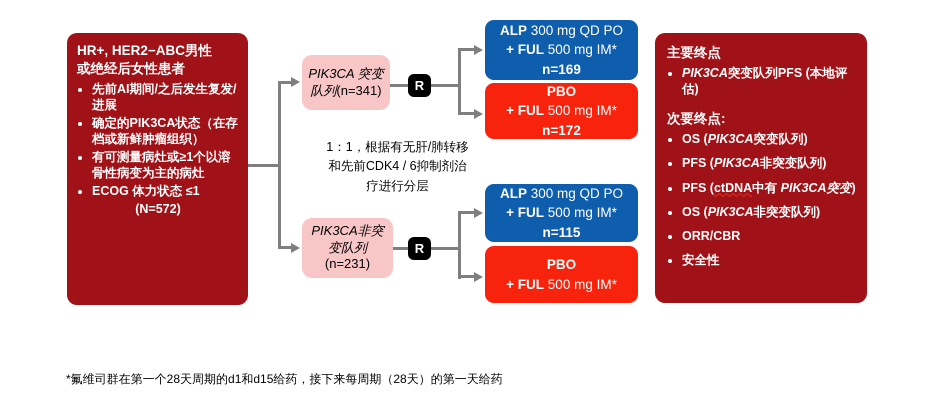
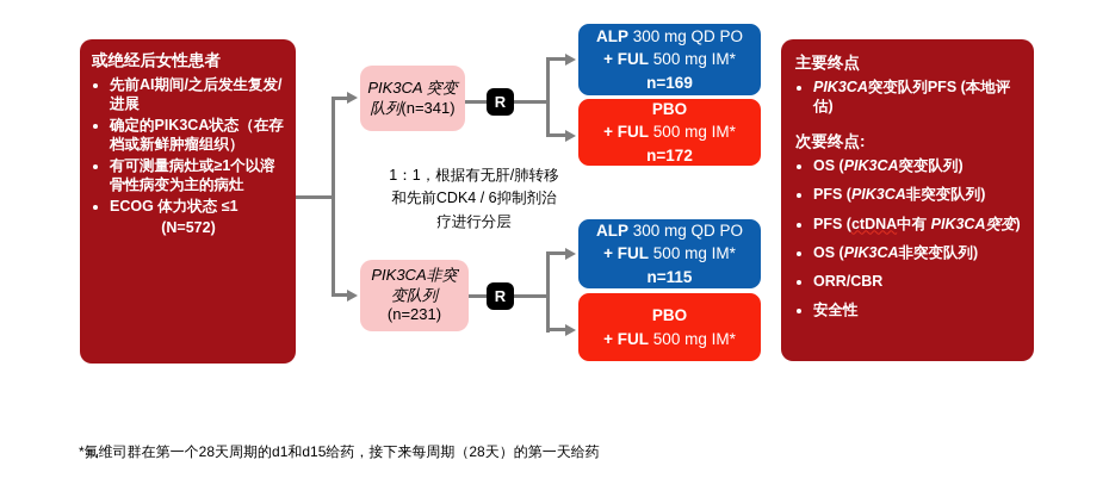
- HR+, HER2−ABC男性
  或绝经后女性患者
  先前AI期间/之后发生复发/进展
  确定的PIK3CA状态（在存档或新鲜肿瘤组织）
  有可测量病灶或≥1个以溶骨性病变为主的病灶
  ECOG 体力状态 ≤1
  (N=572)
  PIK3CA 突变队列(n=341)
  PIK3CA非突变队列
  (n=231)
  R
  R
  ALP 300 mg QD PO
  + FUL 500 mg IM*
  n=169
  PBO
  + FUL 500 mg IM*
  n=172
  ALP 300 mg QD PO
  + FUL 500 mg IM*
  n=115
  PBO
  + FUL 500 mg IM*
  1：1，根据有无肝/肺转移
  和先前CDK4 / 6抑制剂治
  疗进行分层
  主要终点
  PIK3CA突变队列PFS (本地评估)
  次要终点:
  OS (PIK3CA突变队列)
  PFS (PIK3CA非突变队列)
  PFS (ctDNA中有 PIK3CA突变)
  OS (PIK3CA非突变队列)
  ORR/CBR
  安全性
  *氟维司群在第一个28天周期的d1和d15给药，接下来每周期（28天）的第一天给药
